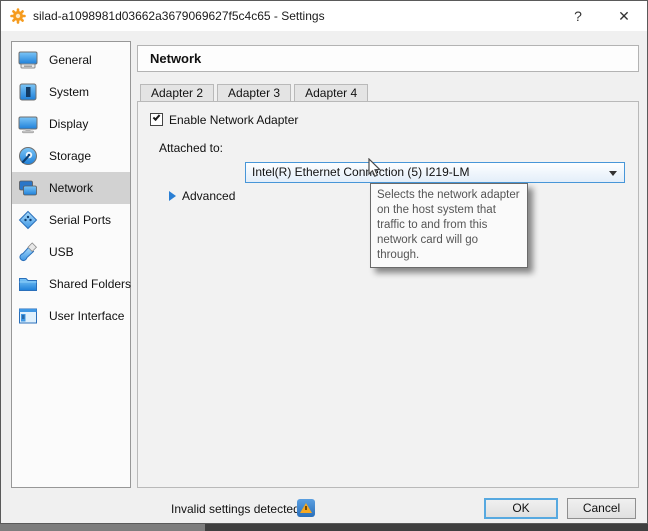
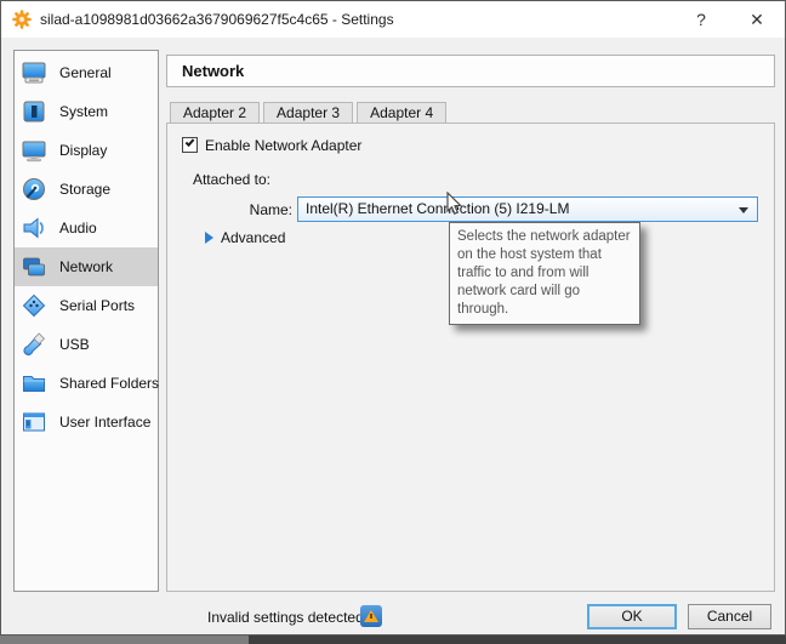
  silad-a1098981d03662a3679069627f5c4c65 - Settings
  ?
  ✕
  General
  System
  Display
  Storage
+ Audio
  Network
  Serial Ports
  USB
  Shared Folders
  User Interface
  Network
  Adapter 2
  Adapter 3
  Adapter 4
  Enable Network Adapter
  Attached to:
+ Name:
  Intel(R) Ethernet Conction (5) I219-LM
  Advanced
- Selects the network adapter on the host system that traffic to and from this network card will go through.
+ Selects the network adapter on the host system that traffic to and from will network card will go through.
  Invalid settings detecte
  OK
  Cancel
